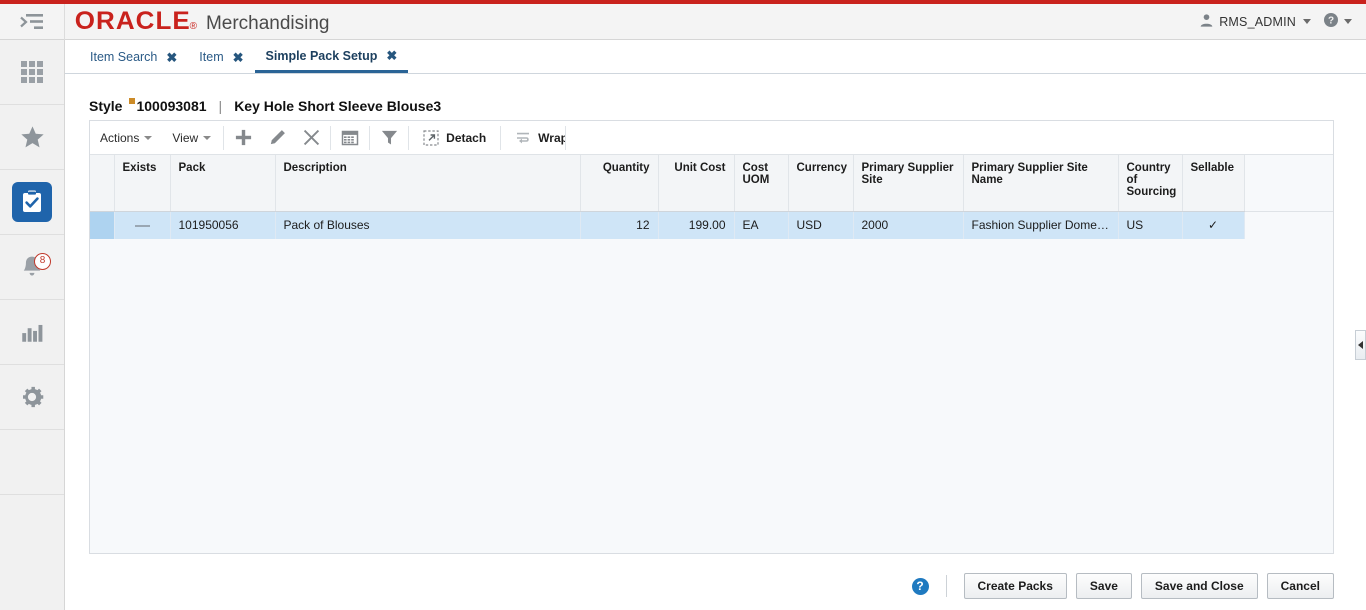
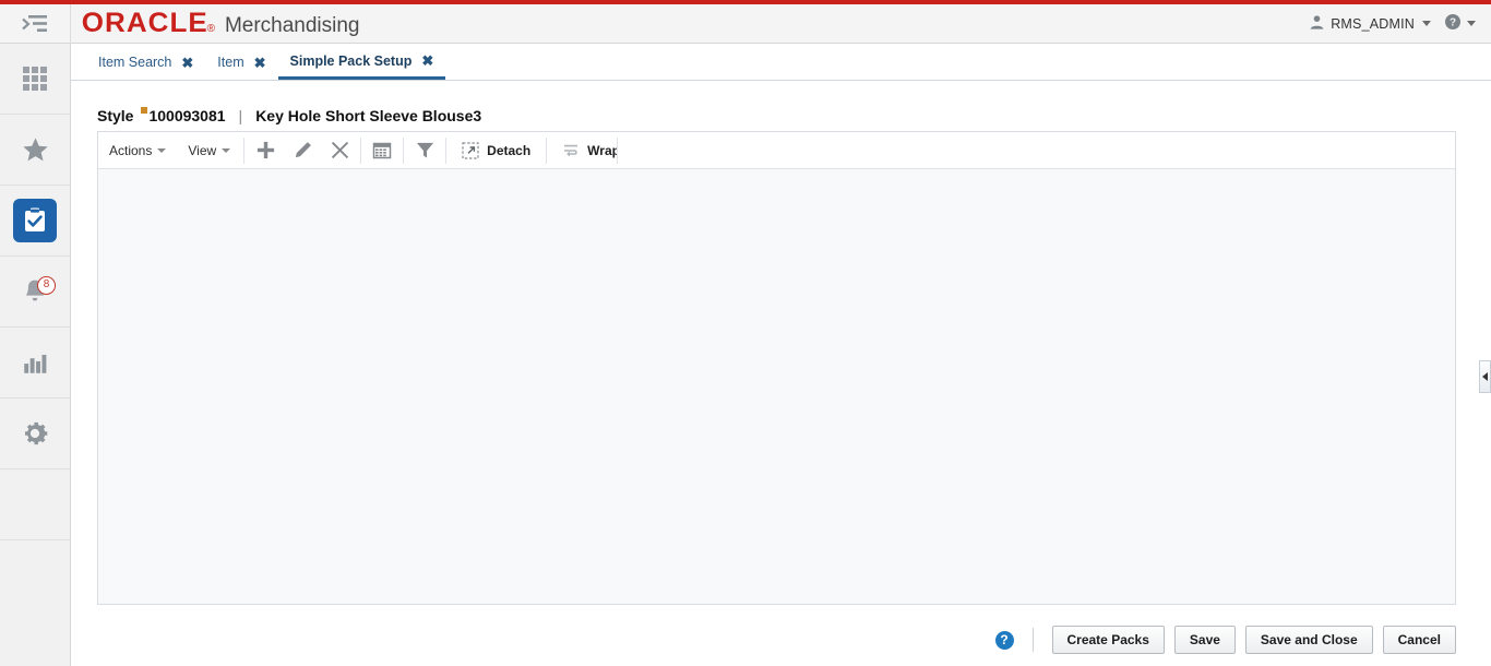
  ORACLE
  ®
  Merchandising
  RMS_ADMIN
  ?
  8
  Item Search
  ✖
  Item
  ✖
  Simple Pack Setup
  ✖
  Style
  100093081
  |
  Key Hole Short Sleeve Blouse3
  Actions
  View
  Detach
  Wra
- 	Exists	Pack	Description	Quantity	Unit Cost	Cost UOM	Currency	Primary Supplier Site	Primary Supplier Site Name	Country of Sourcing	Sellable
- 		101950056	Pack of Blouses	12	199.00	EA	USD	2000	Fashion Supplier Domes...	US	✓
  ?
  Create Packs
  Save
  Save and Close
  Cancel
